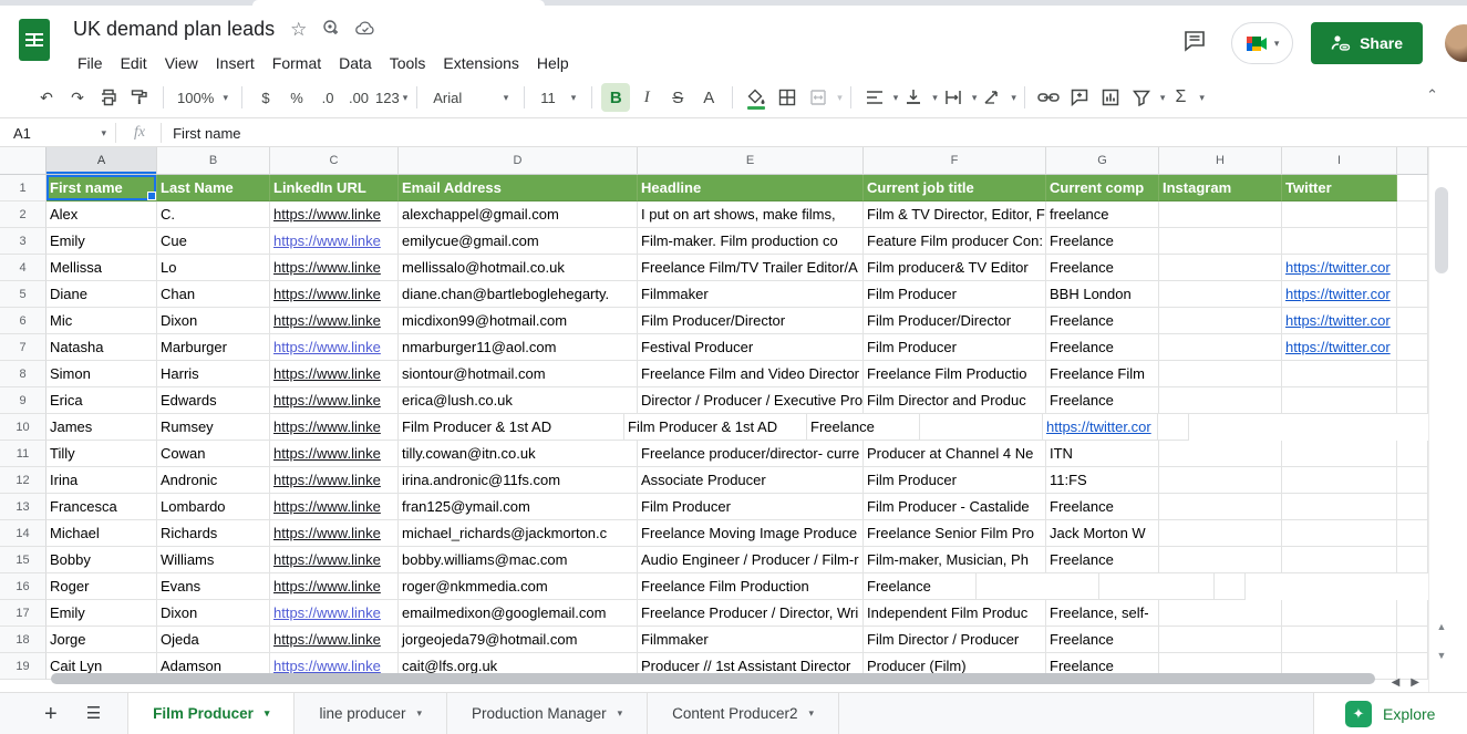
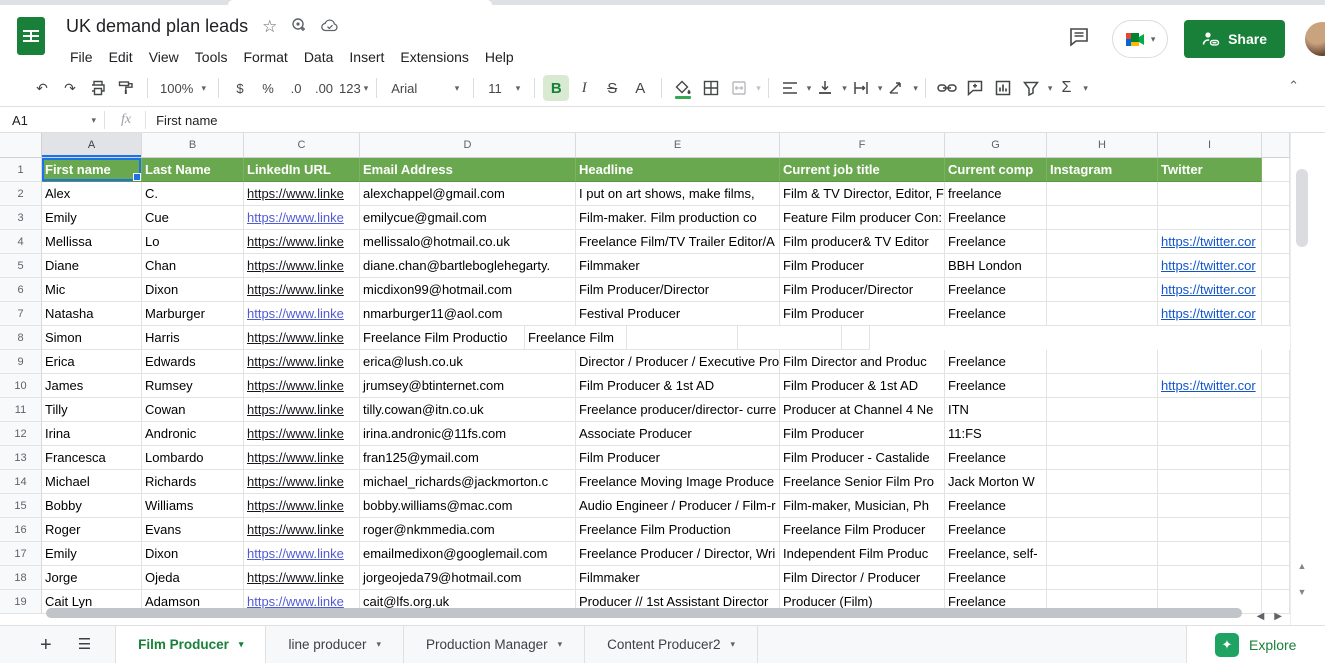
  UK demand plan leads
  ☆
  File
  Edit
  View
- Insert
+ Tools
  Format
  Data
- Tools
+ Insert
  Extensions
  Help
  ▾
  Share
  ↶
  ↷
  100%
  ▾
  $
  %
  .0
  .00
  123
  ▾
  Arial
  ▾
  11
  ▾
  B
  I
  S
  A
  ▾
  ▾
  ▾
  ▾
  ▾
  ▾
  Σ
  ▾
  ⌃
  A1
  ▾
  fx
  First name
  A
  B
  C
  D
  E
  F
  G
  H
  I
  1
  First name
  Last Name
  LinkedIn URL
  Email Address
  Headline
  Current job title
  Current comp
  Instagram
  Twitter
  2
  Alex
  C.
  https://www.linke
  alexchappel@gmail.com
  I put on art shows, make films,
  Film & TV Director, Editor, F
  freelance
  3
  Emily
  Cue
  https://www.linke
  emilycue@gmail.com
  Film-maker. Film production co
  Feature Film producer Con:
  Freelance
  4
  Mellissa
  Lo
  https://www.linke
  mellissalo@hotmail.co.uk
  Freelance Film/TV Trailer Editor/A
  Film producer& TV Editor
  Freelance
  https://twitter.cor
  5
  Diane
  Chan
  https://www.linke
  diane.chan@bartleboglehegarty.
  Filmmaker
  Film Producer
  BBH London
  https://twitter.cor
  6
  Mic
  Dixon
  https://www.linke
  micdixon99@hotmail.com
  Film Producer/Director
  Film Producer/Director
  Freelance
  https://twitter.cor
  7
  Natasha
  Marburger
  https://www.linke
  nmarburger11@aol.com
  Festival Producer
  Film Producer
  Freelance
  https://twitter.cor
  8
  Simon
  Harris
  https://www.linke
- siontour@hotmail.com
- Freelance Film and Video Director
  Freelance Film Productio
  Freelance Film
  9
  Erica
  Edwards
  https://www.linke
  erica@lush.co.uk
  Director / Producer / Executive Pro
  Film Director and Produc
  Freelance
  10
  James
  Rumsey
  https://www.linke
+ jrumsey@btinternet.com
  Film Producer & 1st AD
  Film Producer & 1st AD
  Freelance
  https://twitter.cor
  11
  Tilly
  Cowan
  https://www.linke
  tilly.cowan@itn.co.uk
  Freelance producer/director- curre
  Producer at Channel 4 Ne
  ITN
  12
  Irina
  Andronic
  https://www.linke
  irina.andronic@11fs.com
  Associate Producer
  Film Producer
  11:FS
  13
  Francesca
  Lombardo
  https://www.linke
  fran125@ymail.com
  Film Producer
  Film Producer - Castalide
  Freelance
  14
  Michael
  Richards
  https://www.linke
  michael_richards@jackmorton.c
  Freelance Moving Image Produce
  Freelance Senior Film Pro
  Jack Morton W
  15
  Bobby
  Williams
  https://www.linke
  bobby.williams@mac.com
  Audio Engineer / Producer / Film-r
  Film-maker, Musician, Ph
  Freelance
  16
  Roger
  Evans
  https://www.linke
  roger@nkmmedia.com
  Freelance Film Production
+ Freelance Film Producer
  Freelance
  17
  Emily
  Dixon
  https://www.linke
  emailmedixon@googlemail.com
  Freelance Producer / Director, Wri
  Independent Film Produc
  Freelance, self-
  18
  Jorge
  Ojeda
  https://www.linke
  jorgeojeda79@hotmail.com
  Filmmaker
  Film Director / Producer
  Freelance
  19
  Cait Lyn
  Adamson
  https://www.linke
  cait@lfs.org.uk
  Producer // 1st Assistant Director
  Producer (Film)
  Freelance
  ◀
  ▶
  ▲
  ▼
  +
  ☰
  Film Producer
  ▾
  line producer
  ▾
  Production Manager
  ▾
  Content Producer2
  ▾
  ✦
  Explore
